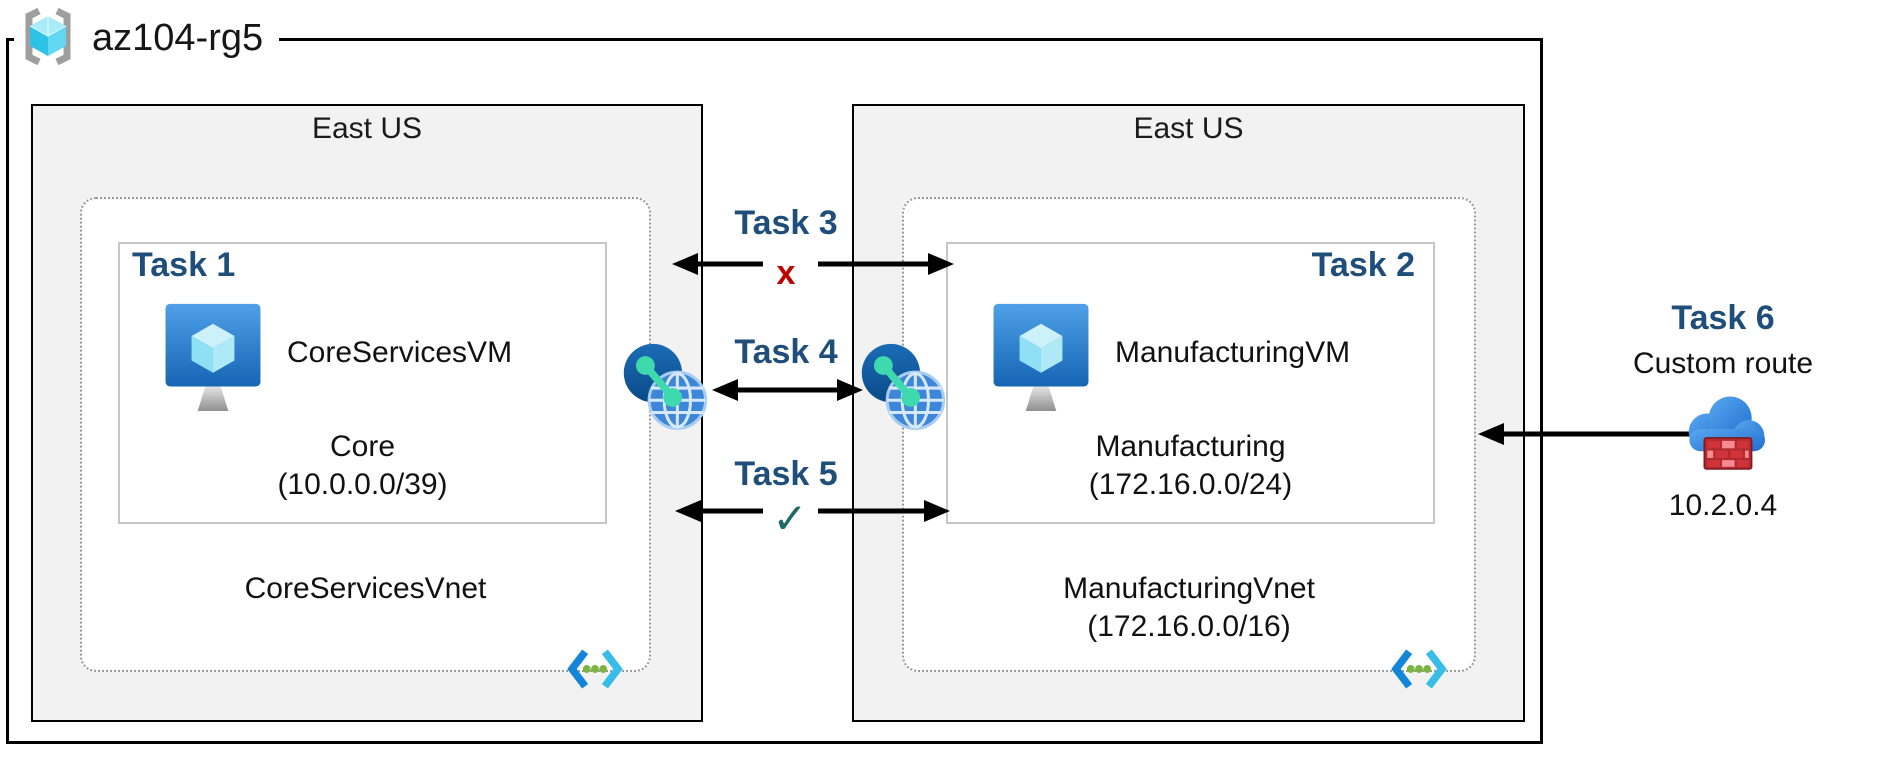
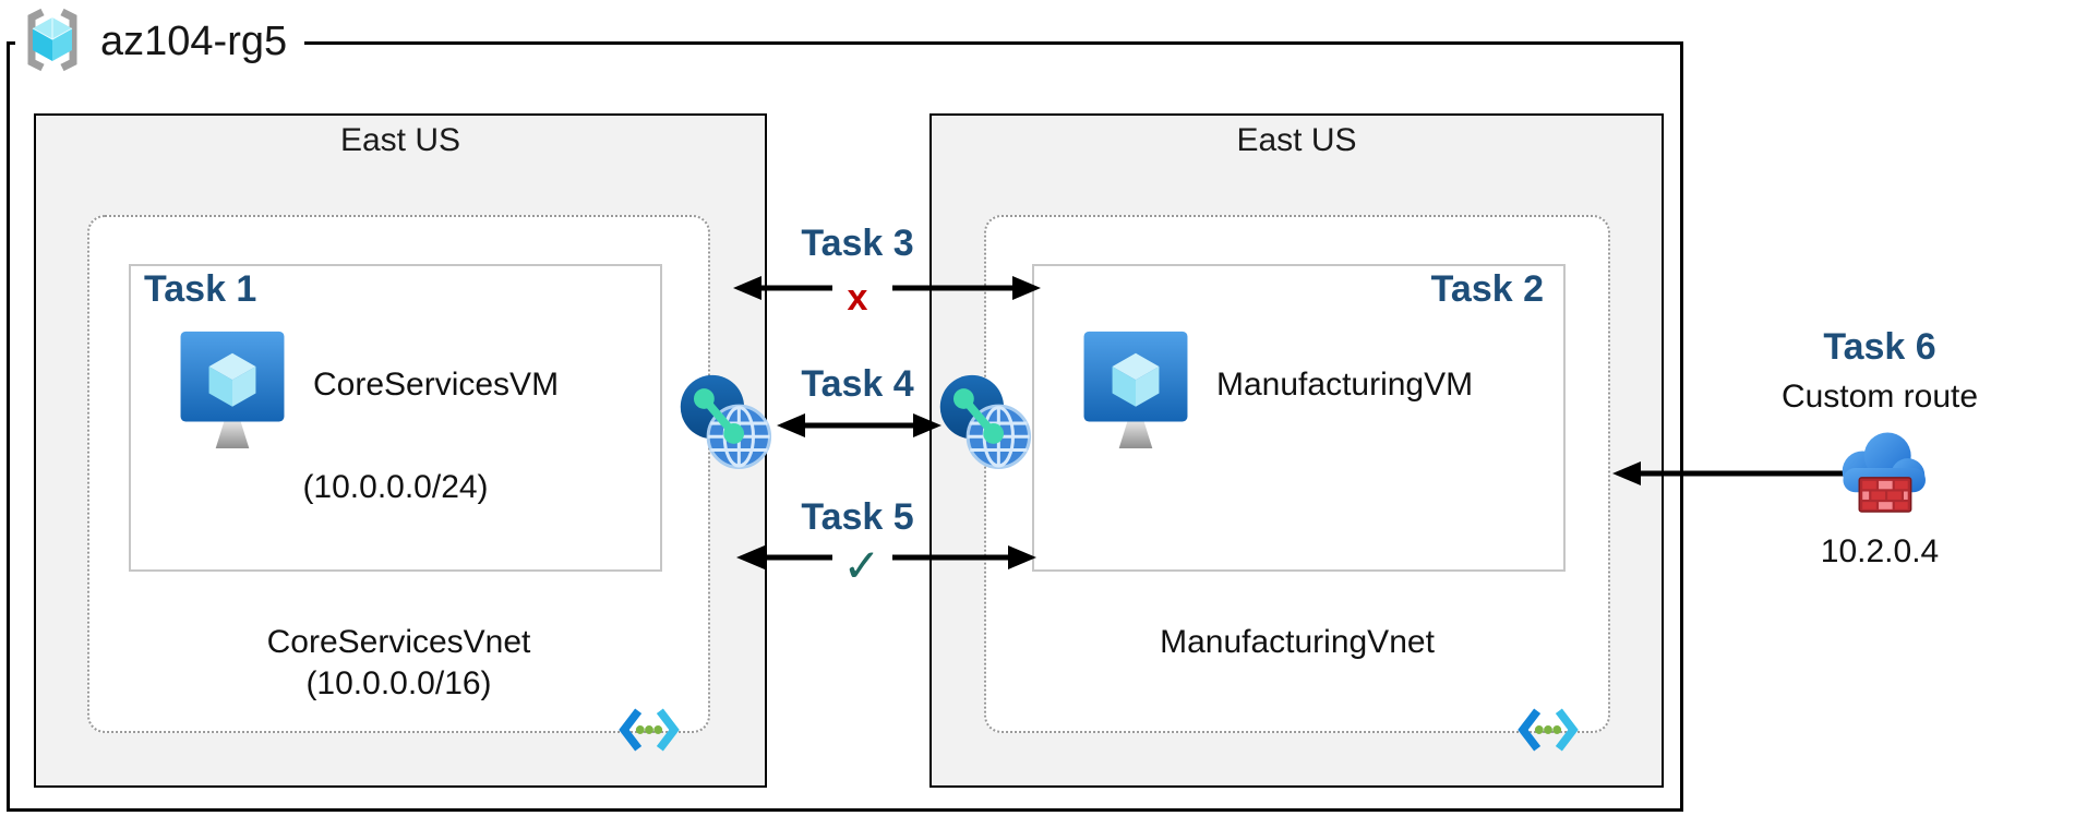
  East US
  East US
  Task 1
  CoreServicesVM
- Core
- (10.0.0.0/39)
+ (10.0.0.0/24)
  CoreServicesVnet
+ (10.0.0.0/16)
  Task 2
  ManufacturingVM
- Manufacturing
- (172.16.0.0/24)
  ManufacturingVnet
- (172.16.0.0/16)
  Task 3
  x
  Task 4
  Task 5
  ✓
  Task 6
  Custom route
  10.2.0.4
  az104-rg5
